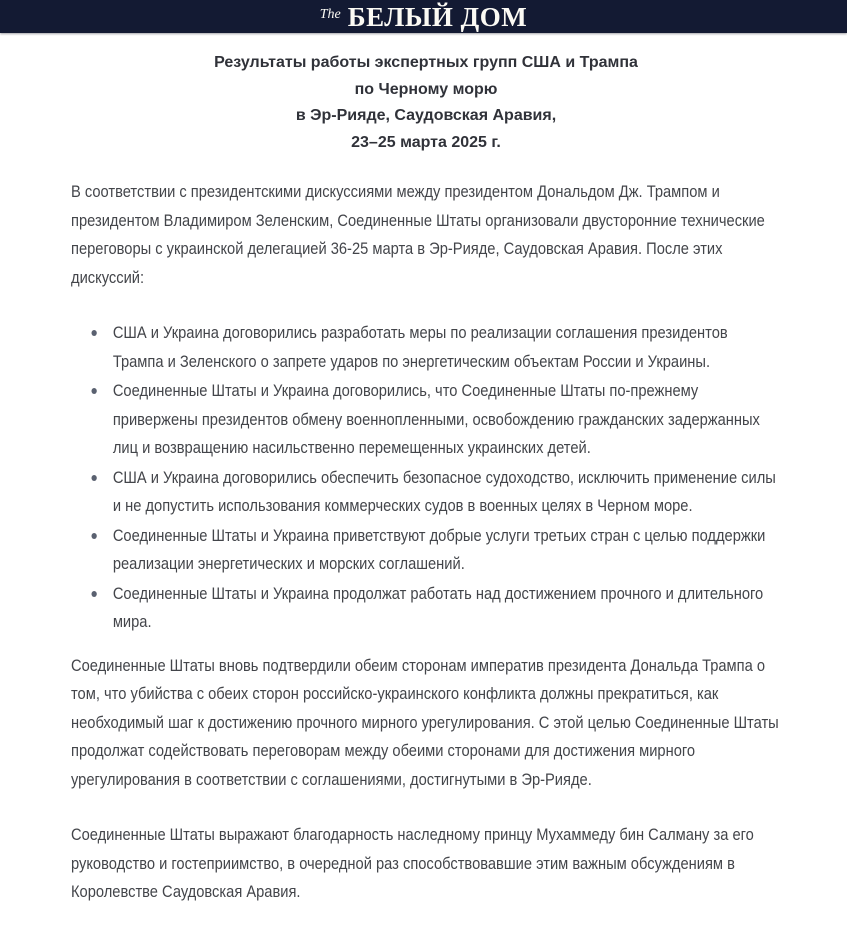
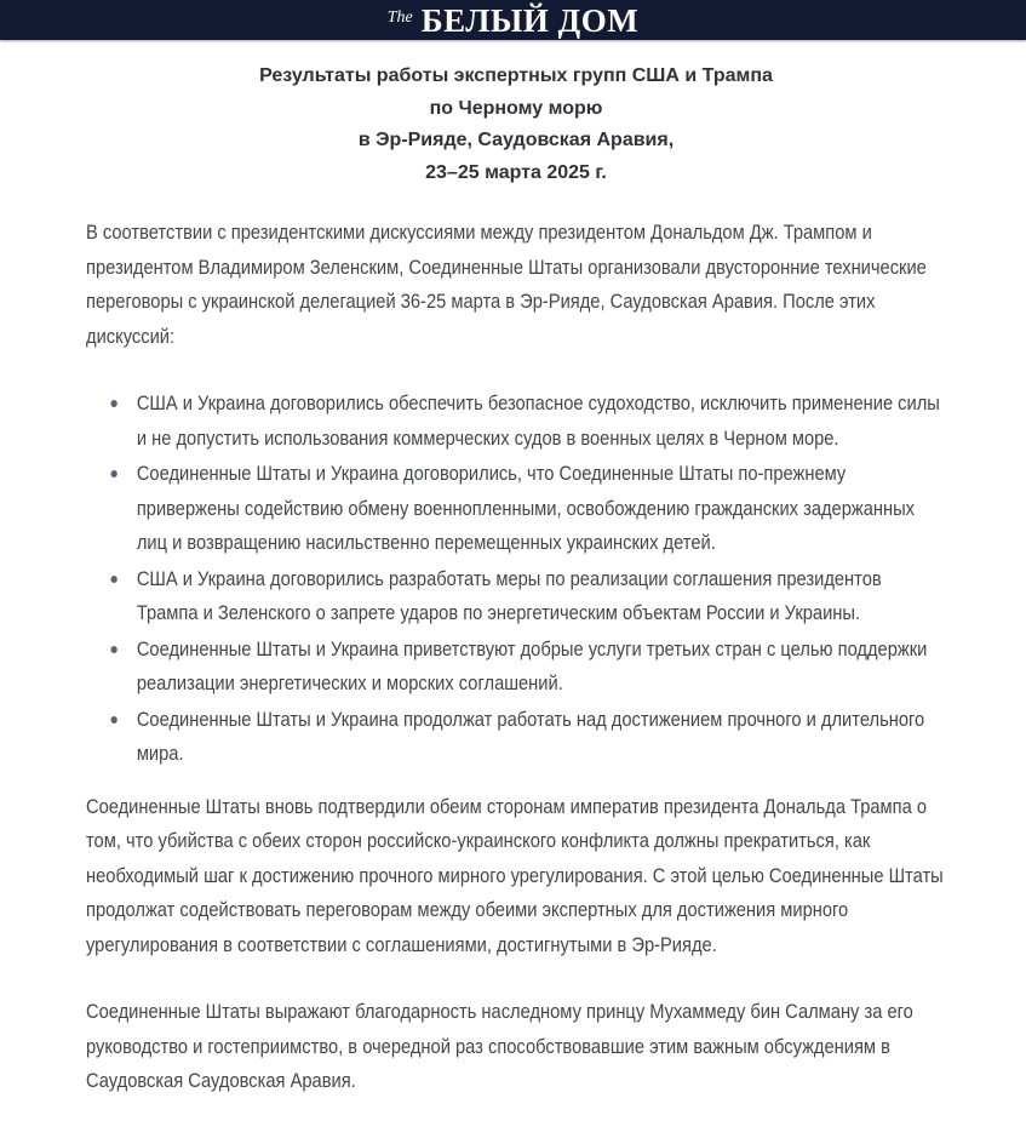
  The
  БЕЛЫЙ ДОМ
  Результаты работы экспертных групп США и Трампа
  по Черному морю
  в Эр-Рияде, Саудовская Аравия,
  23–25 марта 2025 г.
  В соответствии с президентскими дискуссиями между президентом Дональдом Дж. Трампом и президентом Владимиром Зеленским, Соединенные Штаты организовали двусторонние технические переговоры с украинской делегацией 36-25 марта в Эр-Рияде, Саудовская Аравия. После этих дискуссий:
- США и Украина договорились разработать меры по реализации соглашения президентов Трампа и Зеленского о запрете ударов по энергетическим объектам России и Украины.
+ США и Украина договорились обеспечить безопасное судоходство, исключить применение силы и не допустить использования коммерческих судов в военных целях в Черном море.
- Соединенные Штаты и Украина договорились, что Соединенные Штаты по-прежнему привержены президентов обмену военнопленными, освобождению гражданских задержанных лиц и возвращению насильственно перемещенных украинских детей.
+ Соединенные Штаты и Украина договорились, что Соединенные Штаты по-прежнему привержены содействию обмену военнопленными, освобождению гражданских задержанных лиц и возвращению насильственно перемещенных украинских детей.
- США и Украина договорились обеспечить безопасное судоходство, исключить применение силы и не допустить использования коммерческих судов в военных целях в Черном море.
+ США и Украина договорились разработать меры по реализации соглашения президентов Трампа и Зеленского о запрете ударов по энергетическим объектам России и Украины.
  Соединенные Штаты и Украина приветствуют добрые услуги третьих стран с целью поддержки реализации энергетических и морских соглашений.
  Соединенные Штаты и Украина продолжат работать над достижением прочного и длительного мира.
- Соединенные Штаты вновь подтвердили обеим сторонам императив президента Дональда Трампа о том, что убийства с обеих сторон российско-украинского конфликта должны прекратиться, как необходимый шаг к достижению прочного мирного урегулирования. С этой целью Соединенные Штаты продолжат содействовать переговорам между обеими сторонами для достижения мирного урегулирования в соответствии с соглашениями, достигнутыми в Эр-Рияде.
+ Соединенные Штаты вновь подтвердили обеим сторонам императив президента Дональда Трампа о том, что убийства с обеих сторон российско-украинского конфликта должны прекратиться, как необходимый шаг к достижению прочного мирного урегулирования. С этой целью Соединенные Штаты продолжат содействовать переговорам между обеими экспертных для достижения мирного урегулирования в соответствии с соглашениями, достигнутыми в Эр-Рияде.
- Соединенные Штаты выражают благодарность наследному принцу Мухаммеду бин Салману за его руководство и гостеприимство, в очередной раз способствовавшие этим важным обсуждениям в Королевстве Саудовская Аравия.
+ Соединенные Штаты выражают благодарность наследному принцу Мухаммеду бин Салману за его руководство и гостеприимство, в очередной раз способствовавшие этим важным обсуждениям в Саудовская Саудовская Аравия.
